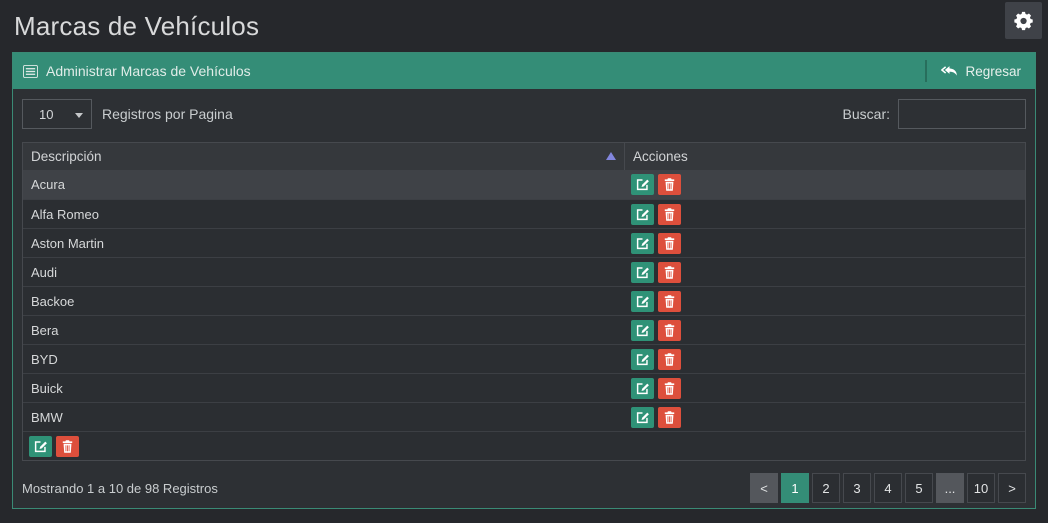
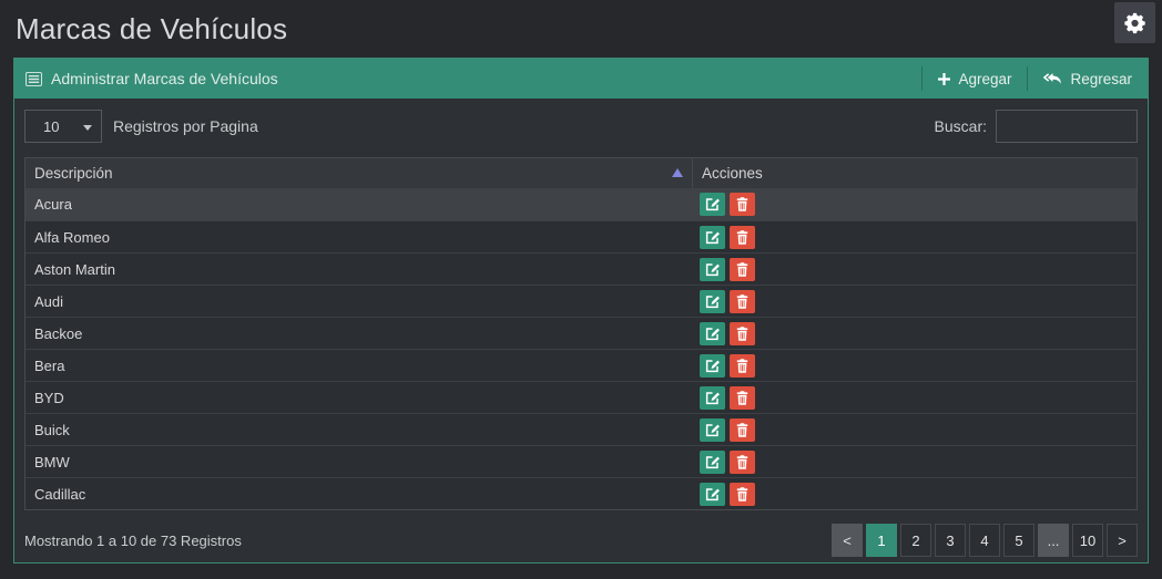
  Marcas de Vehículos
  Administrar Marcas de Vehículos
+ Agregar
  Regresar
  10
  Registros por Pagina
  Buscar:
  Descripción
  Acciones
  Acura
  Alfa Romeo
  Aston Martin
  Audi
  Backoe
  Bera
  BYD
  Buick
  BMW
+ Cadillac
- Mostrando 1 a 10 de 98 Registros
+ Mostrando 1 a 10 de 73 Registros
  <
  1
  2
  3
  4
  5
  ...
  10
  >
